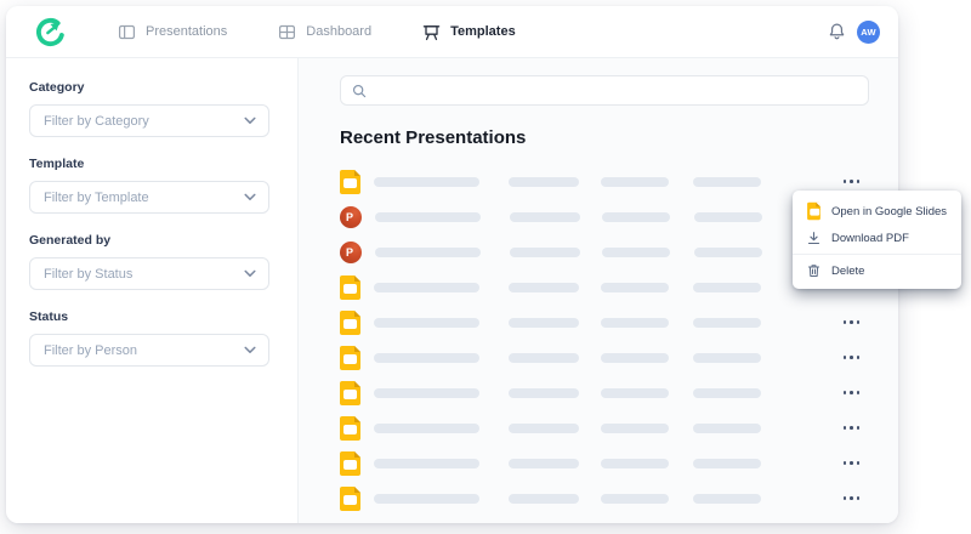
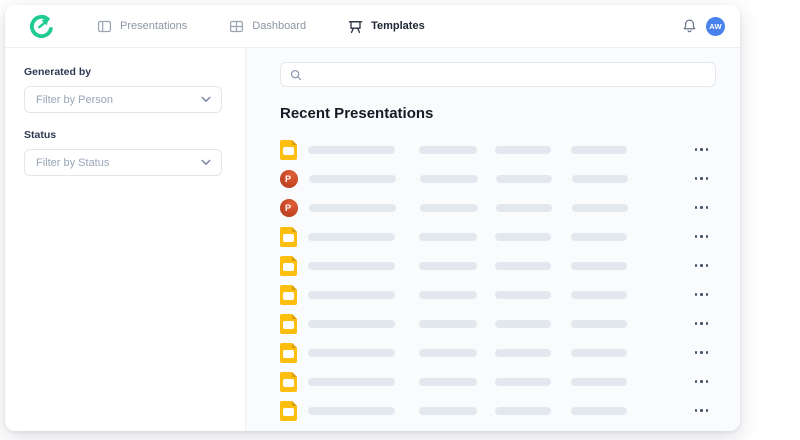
  Presentations
  Dashboard
  Templates
  AW
- Category
- Filter by Category
- Template
- Filter by Template
  Generated by
- Filter by Status
+ Filter by Person
  Status
- Filter by Person
+ Filter by Status
  Recent Presentations
  P
  P
- Open in Google Slides
- Download PDF
- Delete
